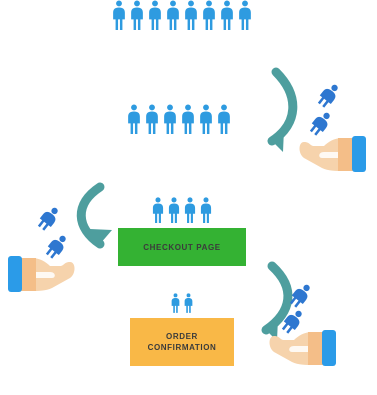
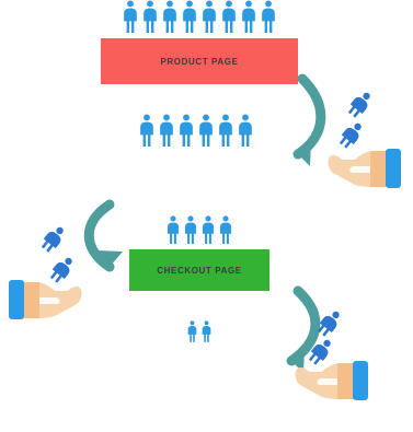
+ PRODUCT PAGE
  CHECKOUT PAGE
- ORDER
- CONFIRMATION
